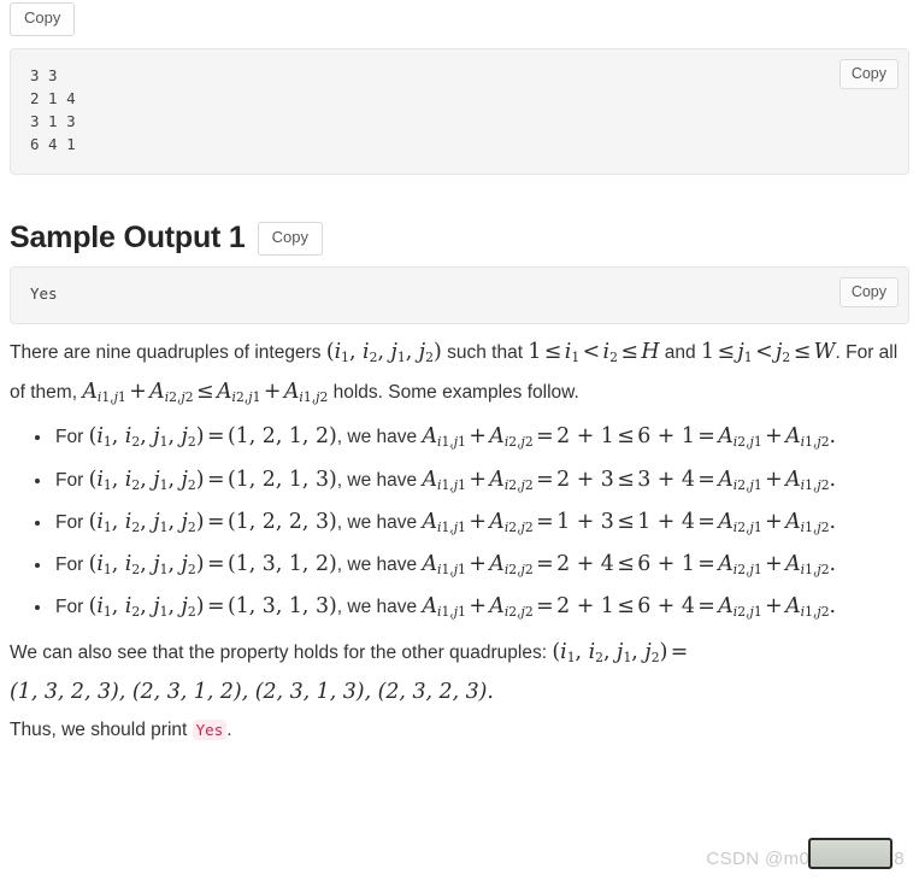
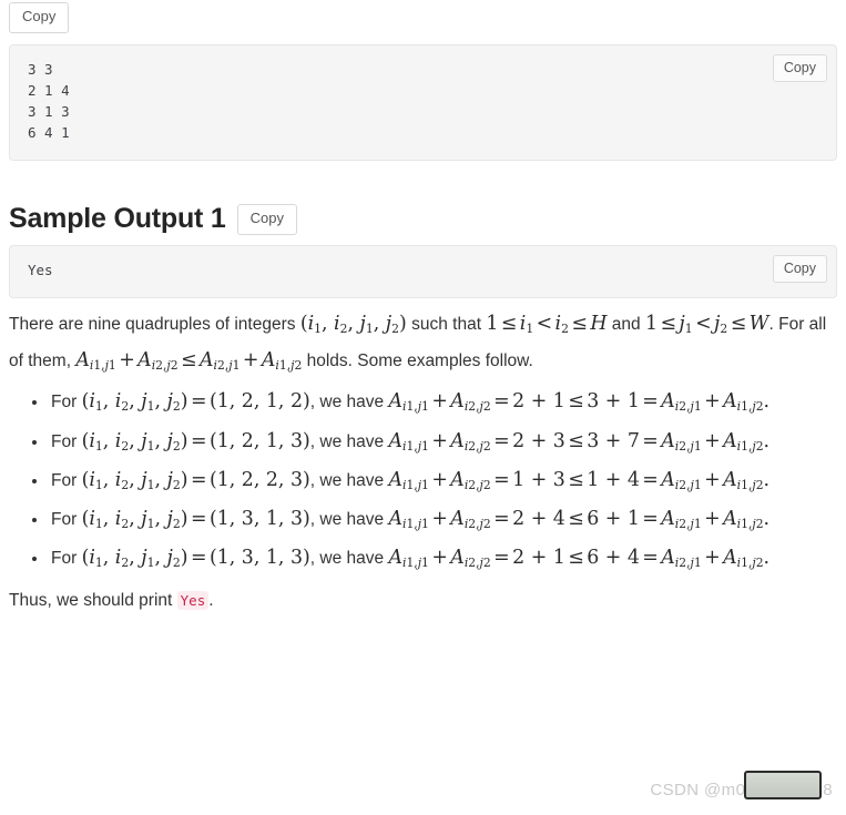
  Copy
  3 3
  2 1 4
  3 1 3
  6 4 1
  Copy
  Sample Output 1
  Copy
  Yes
  Copy
  There are nine quadruples of integers (i1, i2, j1, j2) such that 1 ≤ i1 <i2 ≤H and 1≤j1 <j2 ≤ W. For all of them, Ai1,j1 + Ai2,j2 ≤ Ai2,j1 + Ai1,j2 holds. Some examples follow.
- For (i1, i2, j1, j2) = (1, 2, 1, 2), we have Ai1,j1 + Ai2,j2 = 2 + 1 ≤ 6 + 1= Ai2,j1 +Ai1,j2.
+ For (i1, i2, j1, j2) = (1, 2, 1, 2), we have Ai1,j1 + Ai2,j2 = 2 + 1 ≤ 3 + 1= Ai2,j1 +Ai1,j2.
- For (i1, i2, j1, j2) = (1, 2, 1, 3), we have Ai1,j1 + Ai2,j2 = 2 + 3 ≤ 3 + 4= Ai2,j1 +Ai1,j2.
+ For (i1, i2, j1, j2) = (1, 2, 1, 3), we have Ai1,j1 + Ai2,j2 = 2 + 3 ≤ 3 + 7= Ai2,j1 +Ai1,j2.
  For (i1, i2, j1, j2) = (1, 2, 2, 3), we have Ai1,j1 + Ai2,j2 = 1 + 3 ≤ 1 + 4= Ai2,j1 +Ai1,j2.
- For (i1, i2, j1, j2) = (1, 3, 1, 2), we have Ai1,j1 + Ai2,j2 = 2 + 4 ≤ 6 + 1= Ai2,j1 +Ai1,j2.
+ For (i1, i2, j1, j2) = (1, 3, 1, 3), we have Ai1,j1 + Ai2,j2 = 2 + 4 ≤ 6 + 1= Ai2,j1 +Ai1,j2.
  For (i1, i2, j1, j2) = (1, 3, 1, 3), we have Ai1,j1 + Ai2,j2 = 2 + 1 ≤ 6 + 4= Ai2,j1 +Ai1,j2.
- We can also see that the property holds for the other quadruples: (i1, i2, j1, j2) =(1, 3, 2, 3), (2, 3, 1, 2), (2, 3, 1, 3), (2, 3, 2, 3).
  Thus, we should print Yes .
